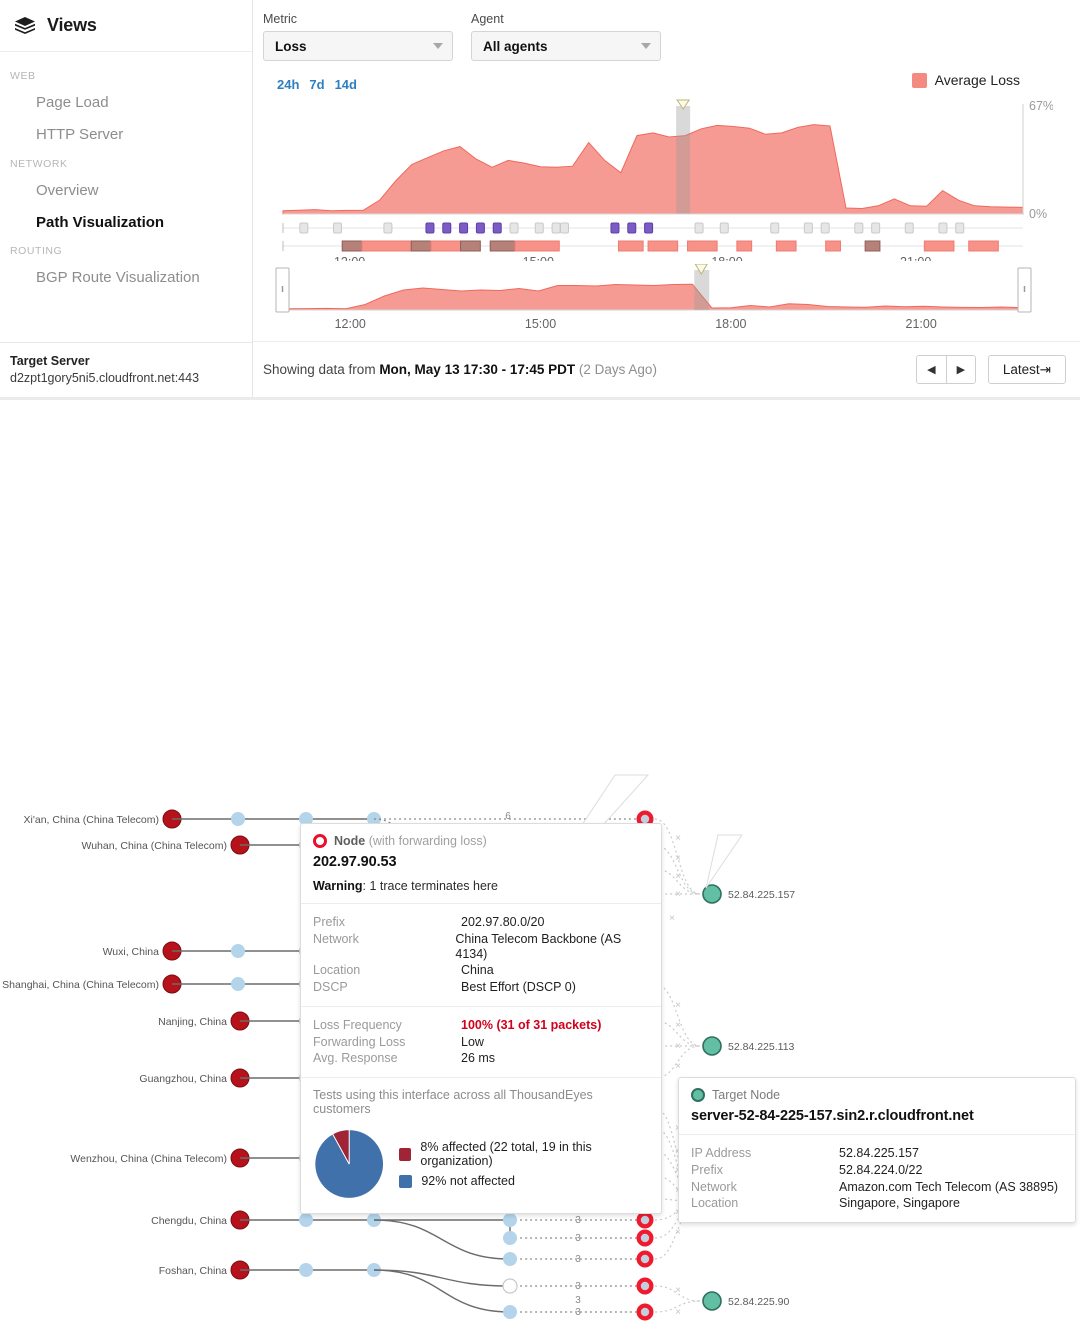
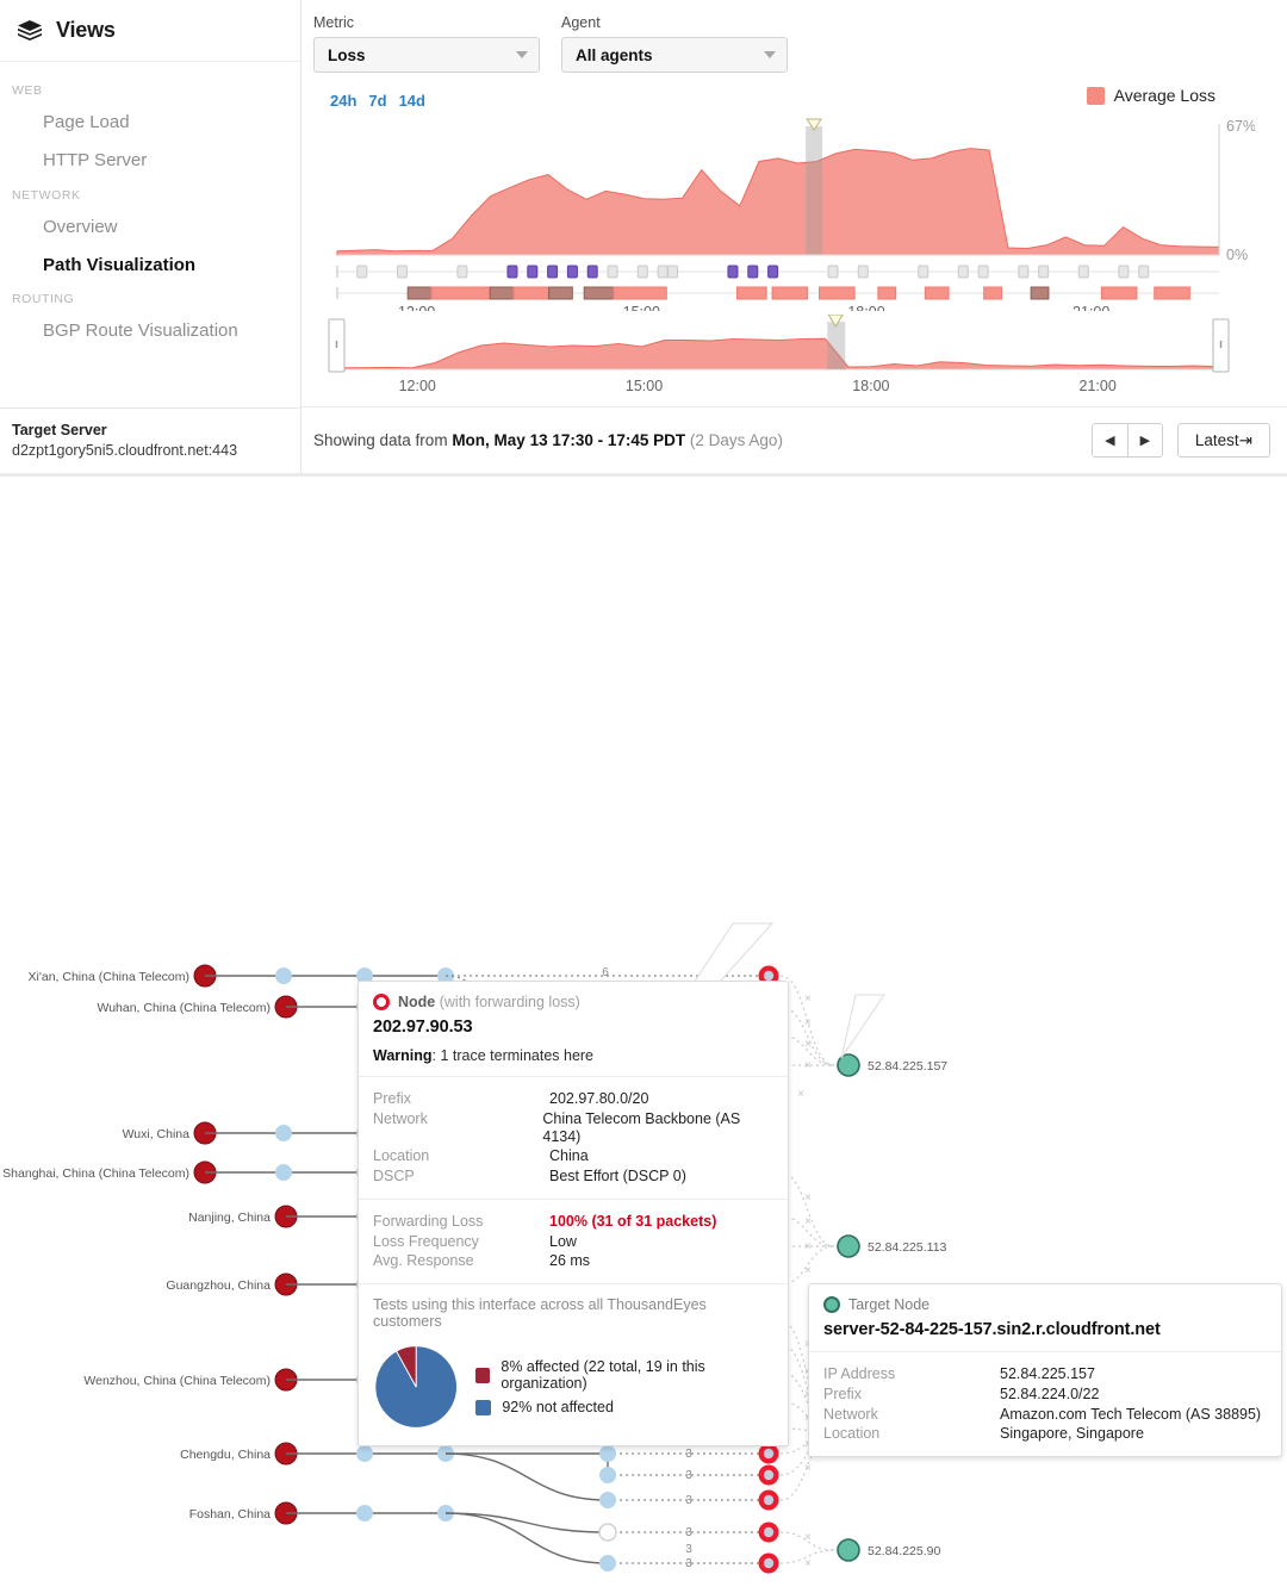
  Views
  WEB
  Page Load
  HTTP Server
  NETWORK
  Overview
  Path Visualization
  ROUTING
  BGP Route Visualization
  Target Server
  d2zpt1gory5ni5.cloudfront.net:443
  Metric
  Loss
  Agent
  All agents
  24h
  7d
  14d
  Average Loss
  67%
  0%
  12:00
  15:00
  18:00
  21:00
  Showing data from Mon, May 13 17:30 - 17:45 PDT (2 Days Ago)
  ◀
  ▶
  Latest⇥
  Xi'an, China (China Telecom)
  Wuhan, China (China Telecom)
  Wuxi, China
  Shanghai, China (China Telecom)
  Nanjing, China
  Guangzhou, China
  Wenzhou, China (China Telecom)
  Chengdu, China
  Foshan, China
  52.84.225.157
  52.84.225.113
  52.84.225.90
  ×
  ×
  ×
  ×
  ×
  ×
  ×
  ×
  ×
  ×
  ×
  ×
  6
  3
  3
  3
  3
  3
  3
  Node (with forwarding loss)
  202.97.90.53
  Warning: 1 trace terminates here
  Prefix
  202.97.80.0/20
  Network
  China Telecom Backbone (AS 4134)
  Location
  China
  DSCP
  Best Effort (DSCP 0)
- Loss Frequency
+ Forwarding Loss
  100% (31 of 31 packets)
- Forwarding Loss
+ Loss Frequency
  Low
  Avg. Response
  26 ms
  Tests using this interface across all ThousandEyes customers
  8% affected (22 total, 19 in this organization)
  92% not affected
  Target Node
  server-52-84-225-157.sin2.r.cloudfront.net
  IP Address
  52.84.225.157
  Prefix
  52.84.224.0/22
  Network
  Amazon.com Tech Telecom (AS 38895)
  Location
  Singapore, Singapore
